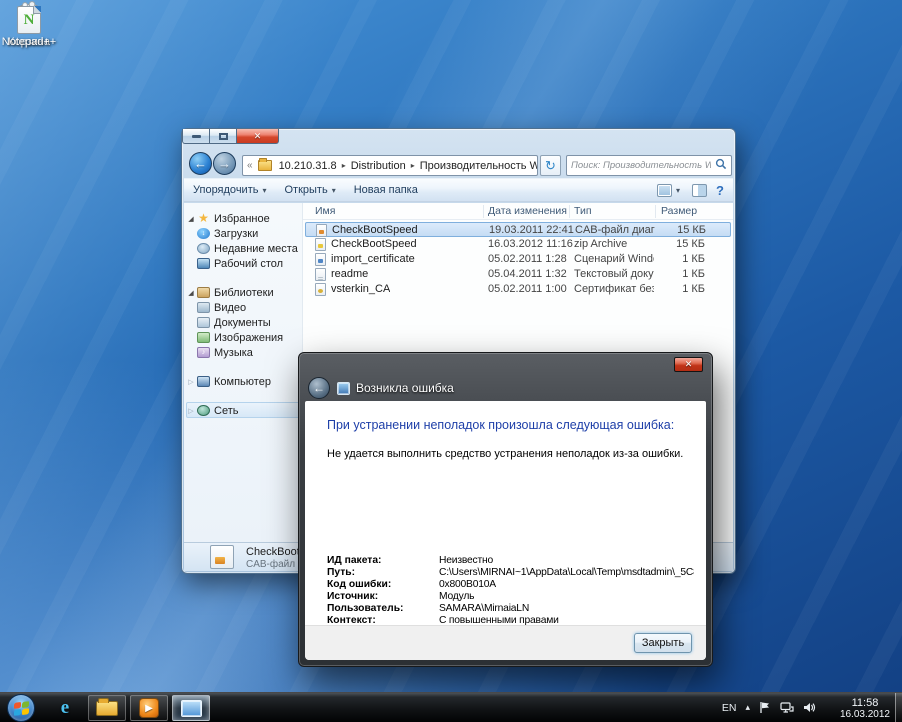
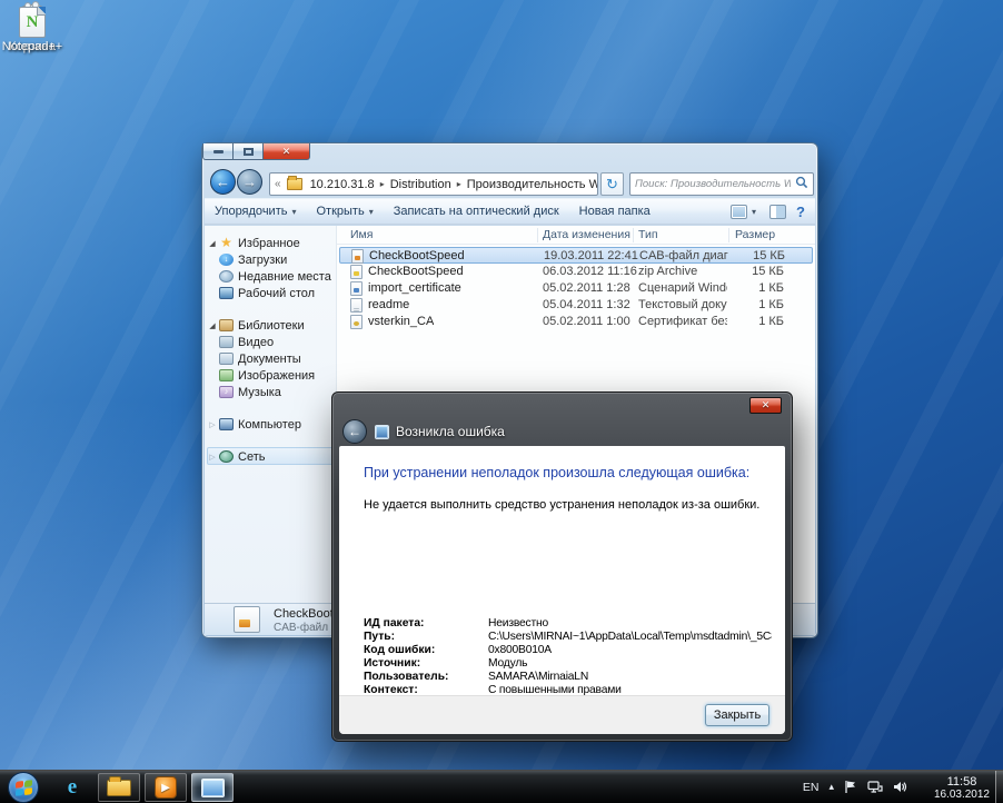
  Корзина
  N
  Notepad++
  ✕
  ←
  →
  «
  10.210.31.8
  ▸
  Distribution
  ▸
  Производительность W
  ↻
  Поиск: Производительность W
  Упорядочить
  ▾
  Открыть
  ▾
+ Записать на оптический диск
  Новая папка
  ▾
  ?
  ★
  Избранное
  Загрузки
  Недавние места
  Рабочий стол
  Библиотеки
  Видео
  Документы
  Изображения
  Музыка
  Компьютер
  Сеть
  Имя
  Дата изменения
  Тип
  Размер
  CheckBootSpeed
  19.03.2011 22:41
  CAB-файл диаг
  15 КБ
  CheckBootSpeed
- 16.03.2012 11:16
+ 06.03.2012 11:16
  zip Archive
  15 КБ
  import_certificate
  05.02.2011 1:28
  Сценарий Wind
  1 КБ
  readme
  05.04.2011 1:32
  Текстовый доку
  1 КБ
  vsterkin_CA
  05.02.2011 1:00
  Сертификат без
  1 КБ
  ✕
  ←
  Возникла ошибка
  При устранении неполадок произошла следующая ошибка:
  Не удается выполнить средство устранения неполадок из-за ошибки.
  ИД пакета:
  Неизвестно
  Путь:
  C:\Users\MIRNAI~1\AppData\Local\Temp\msdtadmin\_5C
  Код ошибки:
  0x800B010A
  Источник:
  Модуль
  Пользователь:
  SAMARA\MirnaiaLN
  Контекст:
  С повышенными правами
  Закрыть
  e
  ▶
  EN
  ▴
  11:58
  16.03.2012
